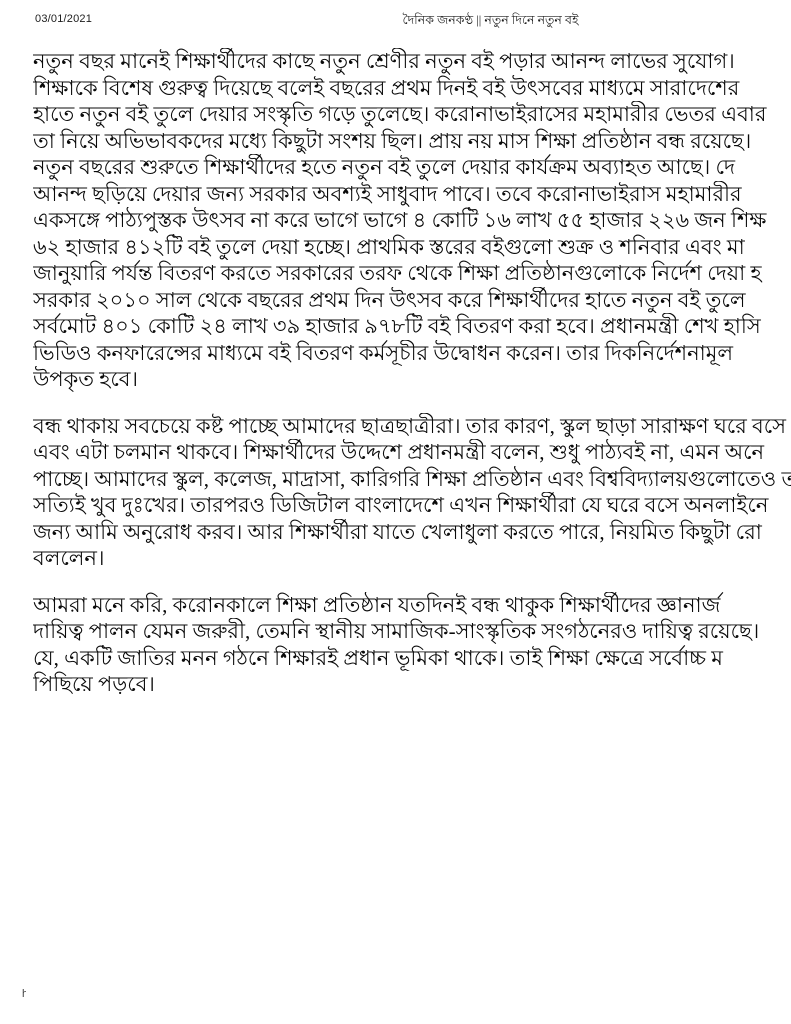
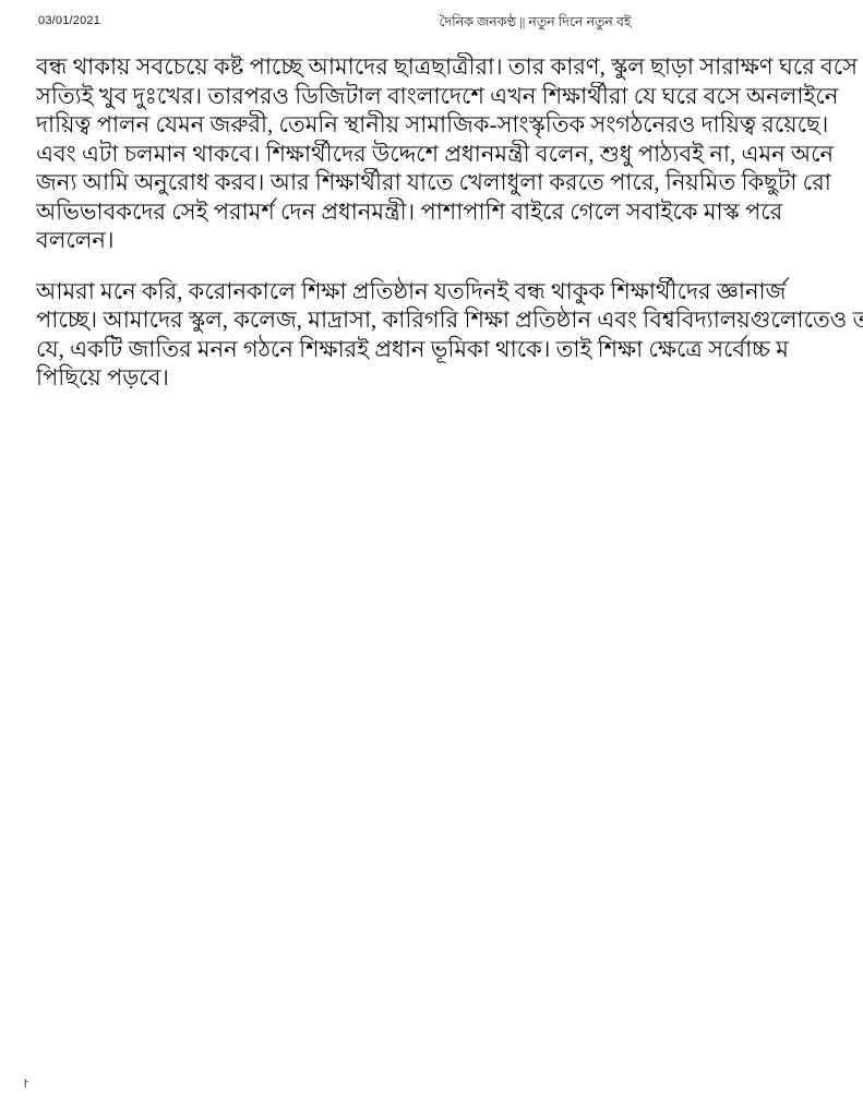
  03/01/2021
  দৈনিক জনকণ্ঠ || নতুন দিনে নতুন বই
- নতুন বছর মানেই শিক্ষার্থীদের কাছে নতুন শ্রেণীর নতুন বই পড়ার আনন্দ লাভের সুযোগ।
- শিক্ষাকে বিশেষ গুরুত্ব দিয়েছে বলেই বছরের প্রথম দিনই বই উৎসবের মাধ্যমে সারাদেশের
- হাতে নতুন বই তুলে দেয়ার সংস্কৃতি গড়ে তুলেছে। করোনাভাইরাসের মহামারীর ভেতর এবার
- তা নিয়ে অভিভাবকদের মধ্যে কিছুটা সংশয় ছিল। প্রায় নয় মাস শিক্ষা প্রতিষ্ঠান বন্ধ রয়েছে।
- নতুন বছরের শুরুতে শিক্ষার্থীদের হতে নতুন বই তুলে দেয়ার কার্যক্রম অব্যাহত আছে। দে
- আনন্দ ছড়িয়ে দেয়ার জন্য সরকার অবশ্যই সাধুবাদ পাবে। তবে করোনাভাইরাস মহামারীর
- একসঙ্গে পাঠ্যপুস্তক উৎসব না করে ভাগে ভাগে ৪ কোটি ১৬ লাখ ৫৫ হাজার ২২৬ জন শিক্ষ
- ৬২ হাজার ৪১২টি বই তুলে দেয়া হচ্ছে। প্রাথমিক স্তরের বইগুলো শুক্র ও শনিবার এবং মা
- জানুয়ারি পর্যন্ত বিতরণ করতে সরকারের তরফ থেকে শিক্ষা প্রতিষ্ঠানগুলোকে নির্দেশ দেয়া হ
- সরকার ২০১০ সাল থেকে বছরের প্রথম দিন উৎসব করে শিক্ষার্থীদের হাতে নতুন বই তুলে
- সর্বমোট ৪০১ কোটি ২৪ লাখ ৩৯ হাজার ৯৭৮টি বই বিতরণ করা হবে। প্রধানমন্ত্রী শেখ হাসি
- ভিডিও কনফারেন্সের মাধ্যমে বই বিতরণ কর্মসূচীর উদ্বোধন করেন। তার দিকনির্দেশনামূল
- উপকৃত হবে।
  বন্ধ থাকায় সবচেয়ে কষ্ট পাচ্ছে আমাদের ছাত্রছাত্রীরা। তার কারণ, স্কুল ছাড়া সারাক্ষণ ঘরে বসে
- এবং এটা চলমান থাকবে। শিক্ষার্থীদের উদ্দেশে প্রধানমন্ত্রী বলেন, শুধু পাঠ্যবই না, এমন অনে
+ সত্যিই খুব দুঃখের। তারপরও ডিজিটাল বাংলাদেশে এখন শিক্ষার্থীরা যে ঘরে বসে অনলাইনে
- পাচ্ছে। আমাদের স্কুল, কলেজ, মাদ্রাসা, কারিগরি শিক্ষা প্রতিষ্ঠান এবং বিশ্ববিদ্যালয়গুলোতেও ত
+ দায়িত্ব পালন যেমন জরুরী, তেমনি স্থানীয় সামাজিক-সাংস্কৃতিক সংগঠনেরও দায়িত্ব রয়েছে।
- সত্যিই খুব দুঃখের। তারপরও ডিজিটাল বাংলাদেশে এখন শিক্ষার্থীরা যে ঘরে বসে অনলাইনে
+ এবং এটা চলমান থাকবে। শিক্ষার্থীদের উদ্দেশে প্রধানমন্ত্রী বলেন, শুধু পাঠ্যবই না, এমন অনে
  জন্য আমি অনুরোধ করব। আর শিক্ষার্থীরা যাতে খেলাধুলা করতে পারে, নিয়মিত কিছুটা রো
+ অভিভাবকদের সেই পরামর্শ দেন প্রধানমন্ত্রী। পাশাপাশি বাইরে গেলে সবাইকে মাস্ক পরে
  বললেন।
  আমরা মনে করি, করোনকালে শিক্ষা প্রতিষ্ঠান যতদিনই বন্ধ থাকুক শিক্ষার্থীদের জ্ঞানার্জ
- দায়িত্ব পালন যেমন জরুরী, তেমনি স্থানীয় সামাজিক-সাংস্কৃতিক সংগঠনেরও দায়িত্ব রয়েছে।
+ পাচ্ছে। আমাদের স্কুল, কলেজ, মাদ্রাসা, কারিগরি শিক্ষা প্রতিষ্ঠান এবং বিশ্ববিদ্যালয়গুলোতেও ত
  যে, একটি জাতির মনন গঠনে শিক্ষারই প্রধান ভূমিকা থাকে। তাই শিক্ষা ক্ষেত্রে সর্বোচ্চ ম
  পিছিয়ে পড়বে।
  h
